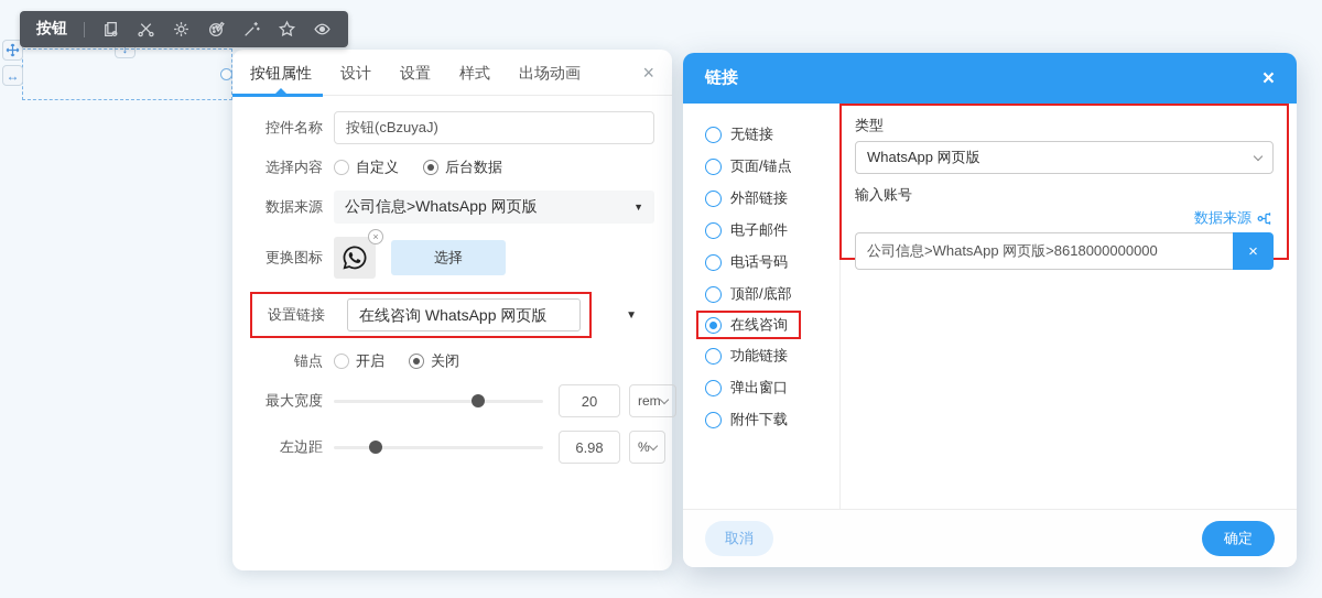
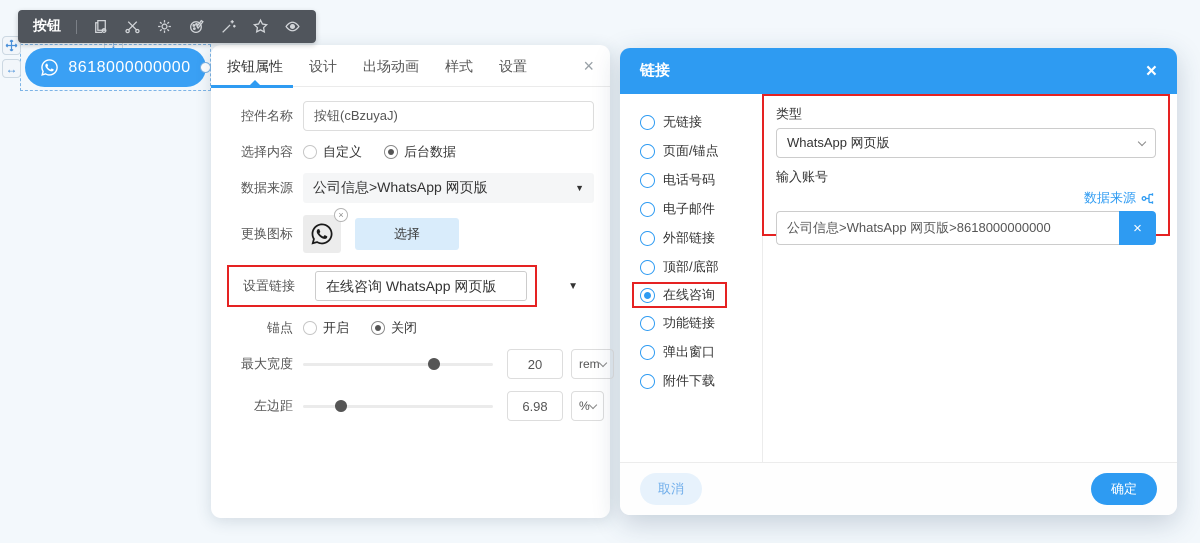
  按钮
+ 8618000000000
  ↔
  ↓
  按钮属性
  设计
- 设置
+ 出场动画
  样式
- 出场动画
+ 设置
  ×
  控件名称
  按钮(cBzuyaJ)
  选择内容
  自定义
  后台数据
  数据来源
  公司信息>WhatsApp 网页版
  ▼
  更换图标
  ×
  选择
  设置链接
  在线咨询 WhatsApp 网页版
  ▼
  锚点
  开启
  关闭
  最大宽度
  20
  rem
  左边距
  6.98
  %
  链接
  ×
  无链接
  页面/锚点
- 外部链接
+ 电话号码
  电子邮件
- 电话号码
+ 外部链接
  顶部/底部
  在线咨询
  功能链接
  弹出窗口
  附件下载
  类型
  WhatsApp 网页版
  输入账号
  数据来源
  公司信息>WhatsApp 网页版>8618000000000
  ×
  取消
  确定
